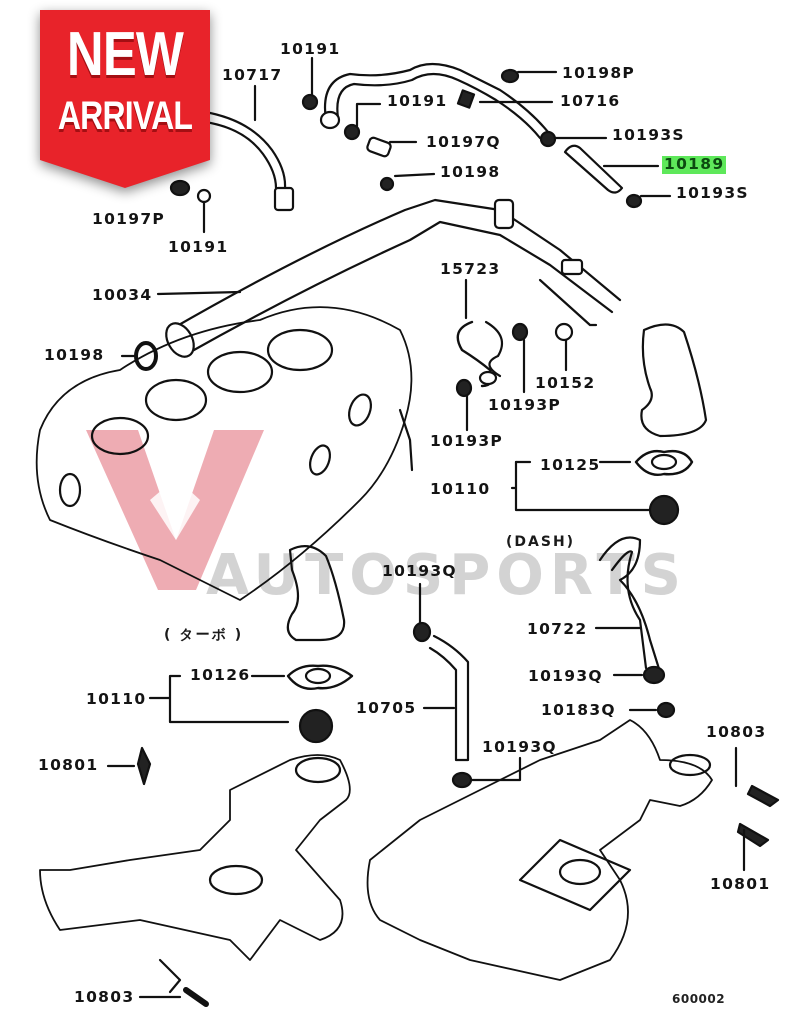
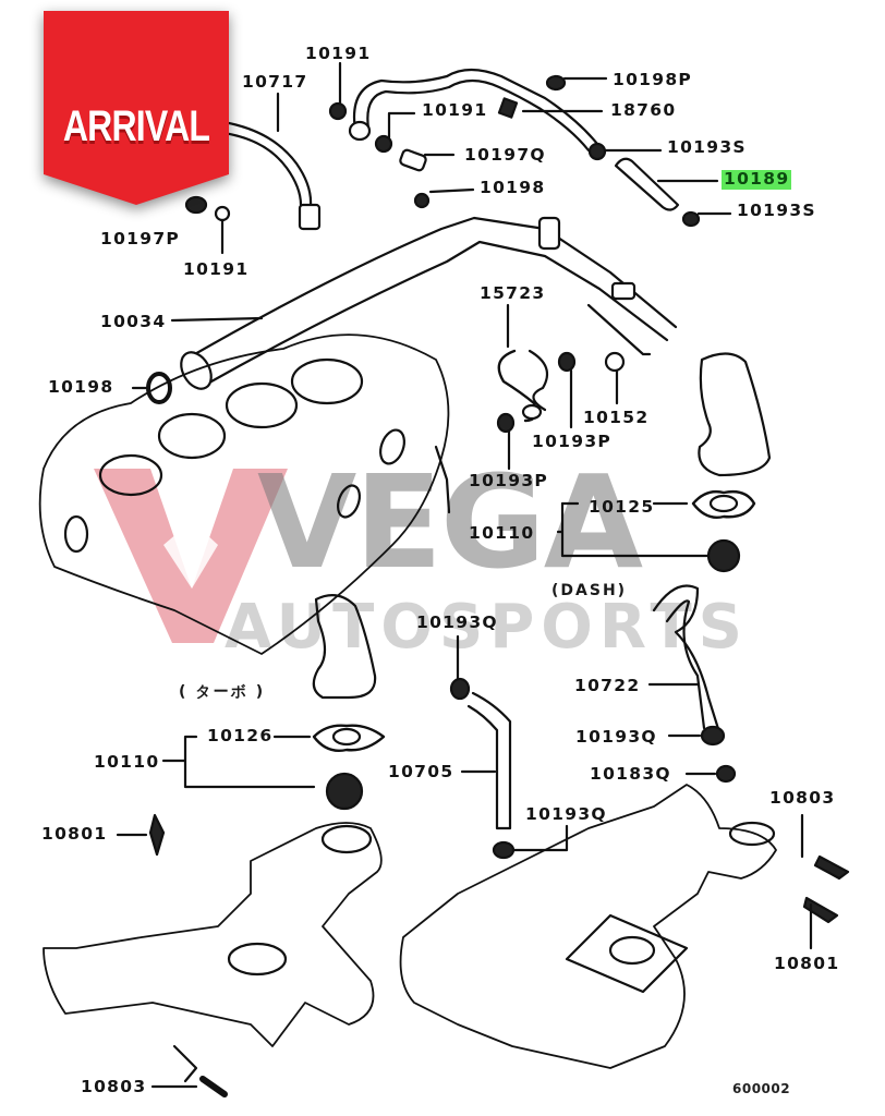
+ VEGA
  AUTOSPORTS
  10191
  10717
  10198P
  10191
- 10716
+ 18760
  10193S
  10197Q
  10189
  10198
  10193S
  10197P
  10191
  15723
  10034
  10198
  10152
  10193P
  10193P
  10125
  10110
  10193Q
  10722
  10126
  10193Q
  10110
  10705
  10183Q
  10803
  10193Q
  10801
  10801
  10803
  (DASH)
  ( ターボ )
  600002
- NEW
  ARRIVAL
